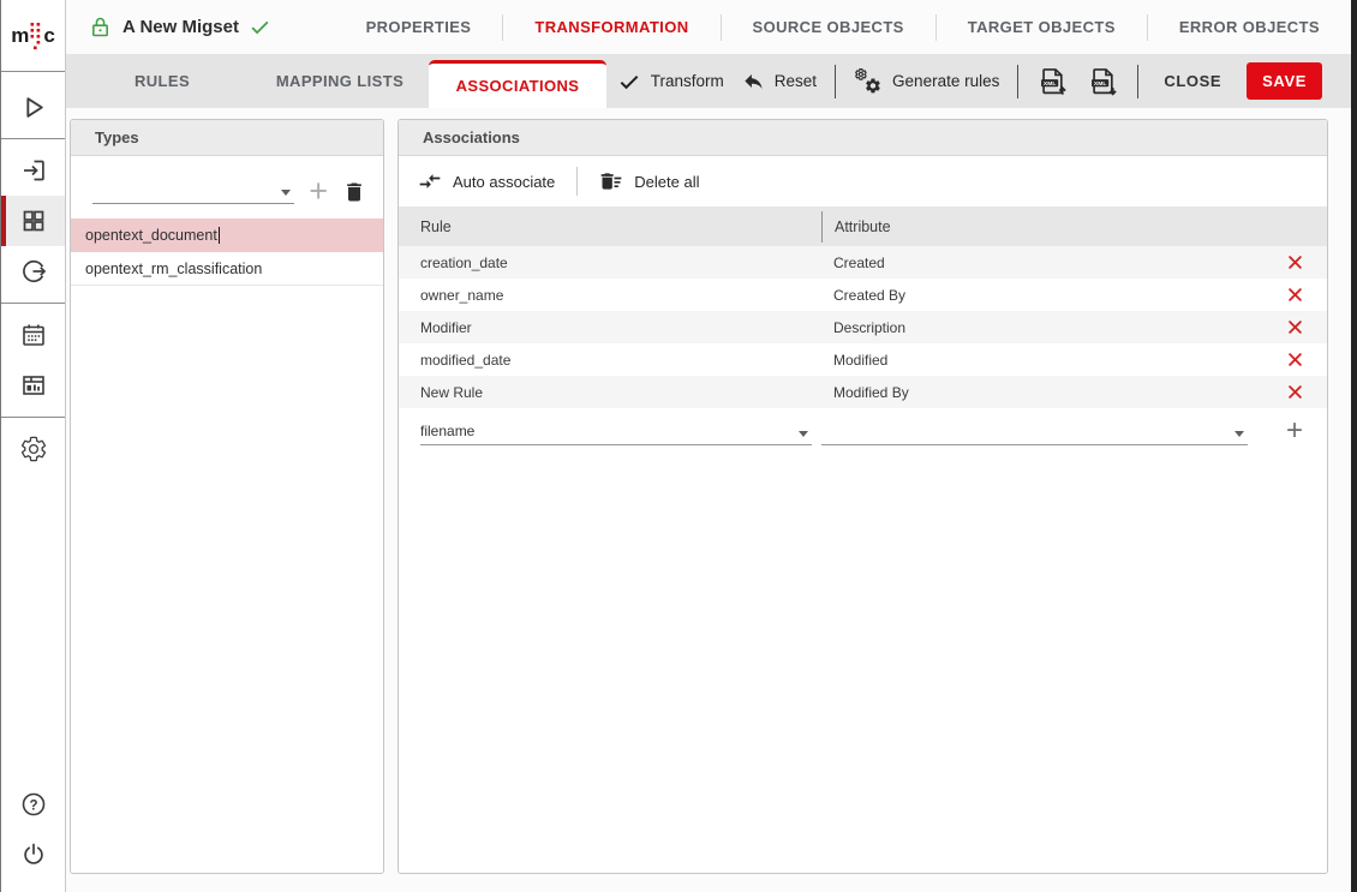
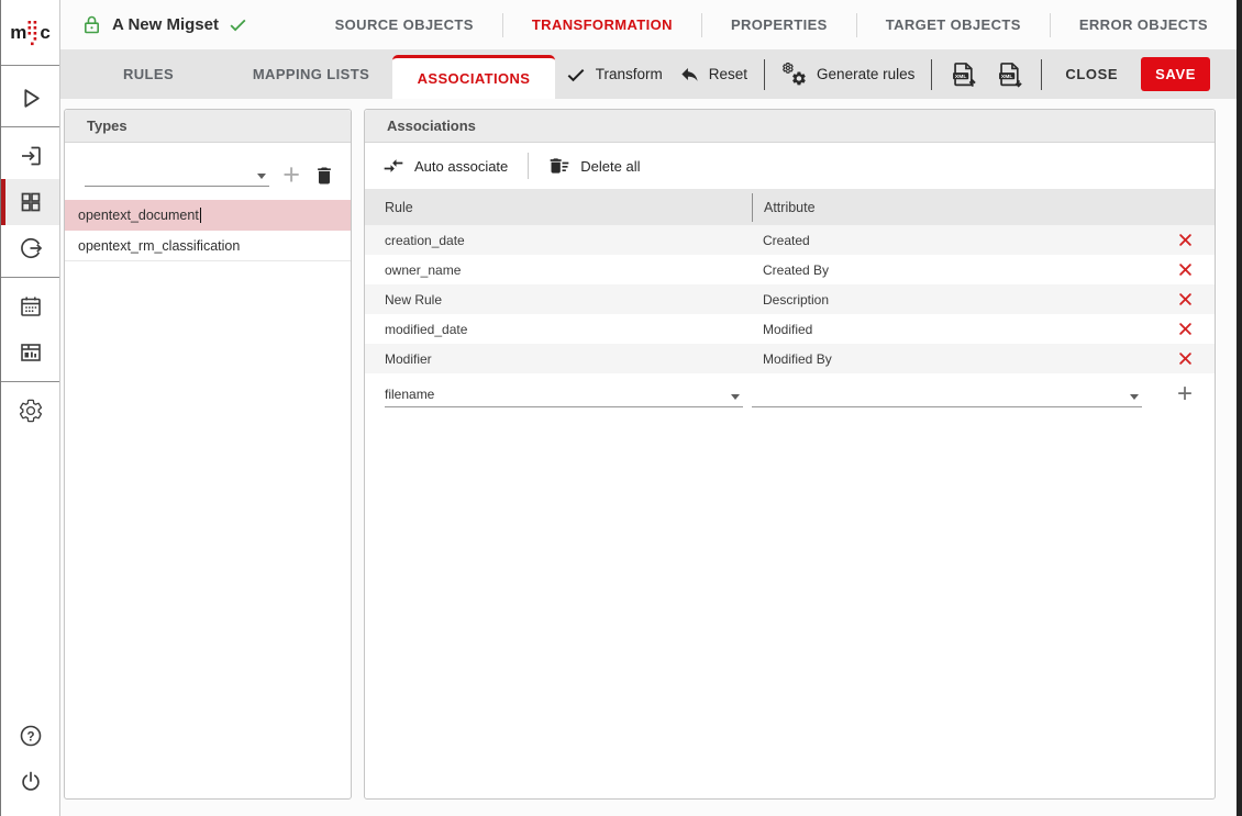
  m
  c
  ?
  A New Migset
- PROPERTIES
+ SOURCE OBJECTS
  TRANSFORMATION
- SOURCE OBJECTS
+ PROPERTIES
  TARGET OBJECTS
  ERROR OBJECTS
  RULES
  MAPPING LISTS
  ASSOCIATIONS
  Transform
  Reset
  Generate rules
  CLOSE
  SAVE
  Types
  +
  opentext_document
  opentext_rm_classification
  Associations
  Auto associate
  Delete all
  Rule
  Attribute
  creation_date
  Created
  owner_name
  Created By
- Modifier
+ New Rule
  Description
  modified_date
  Modified
- New Rule
+ Modifier
  Modified By
  filename
  +
